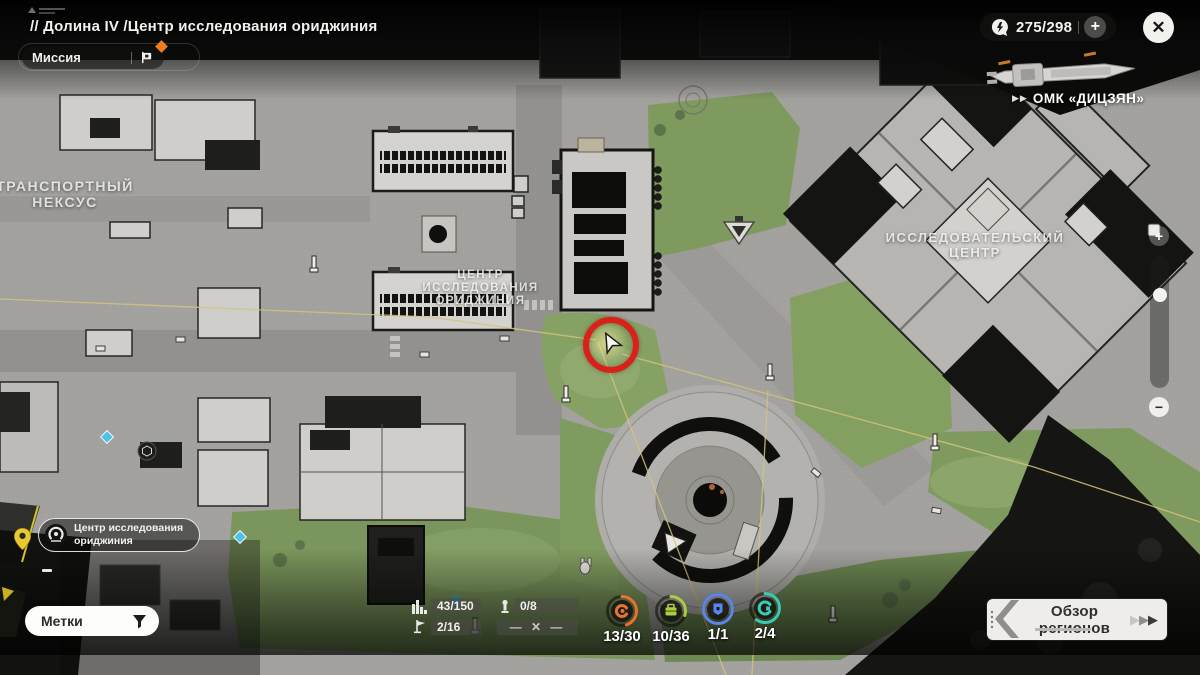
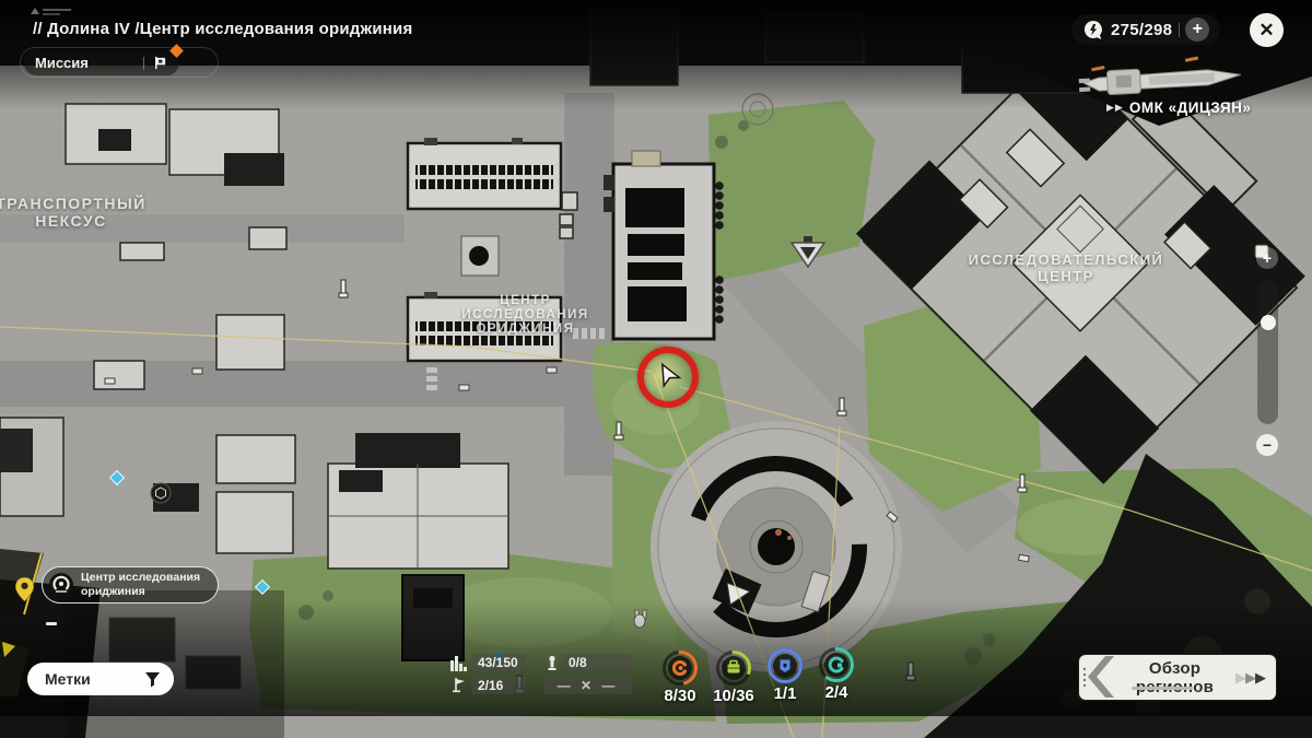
  ТРАНСПОРТНЫЙ
  НЕКСУС
  ЦЕНТР
  ИССЛЕДОВАНИЯ
  ОРИДЖИНИЯ
  ИССЛЕДОВАТЕЛЬСКИЙ
  ЦЕНТР
  // Долина IV /Центр исследования ориджиния
  Миссия
  275/298
  +
  ✕
  ▶▶ ОМК «ДИЦЗЯН»
  +
  −
  Центр исследования ориджиния
  Метки
  43/150
  0/8
  2/16
  — ✕ —
- 13/30
+ 8/30
  10/36
  1/1
  2/4
  ▶▶▶
